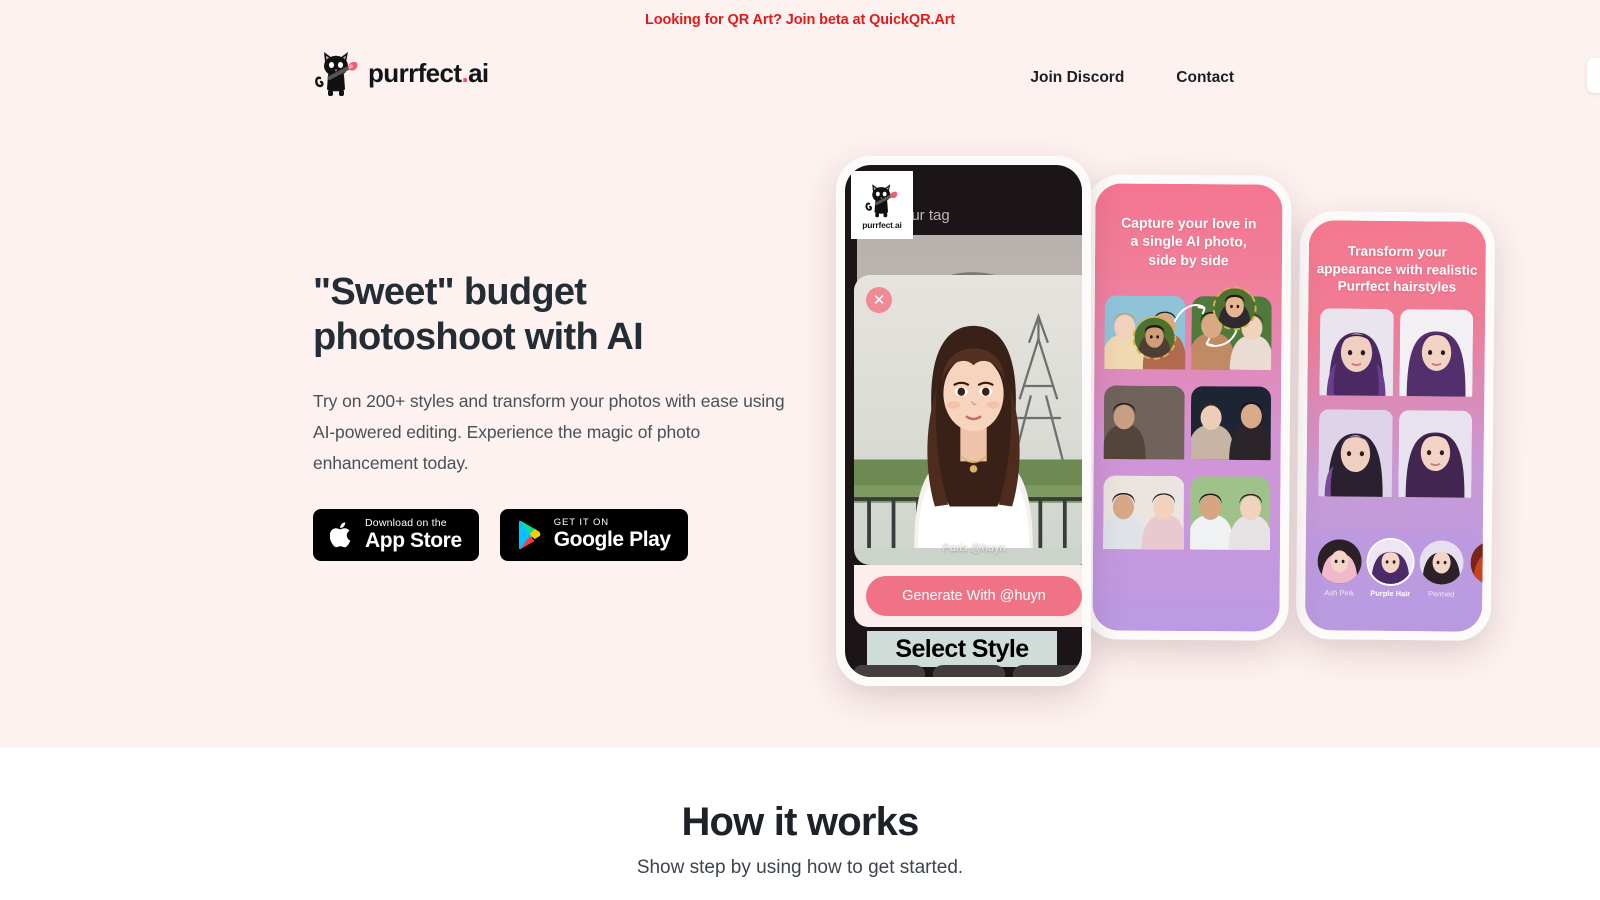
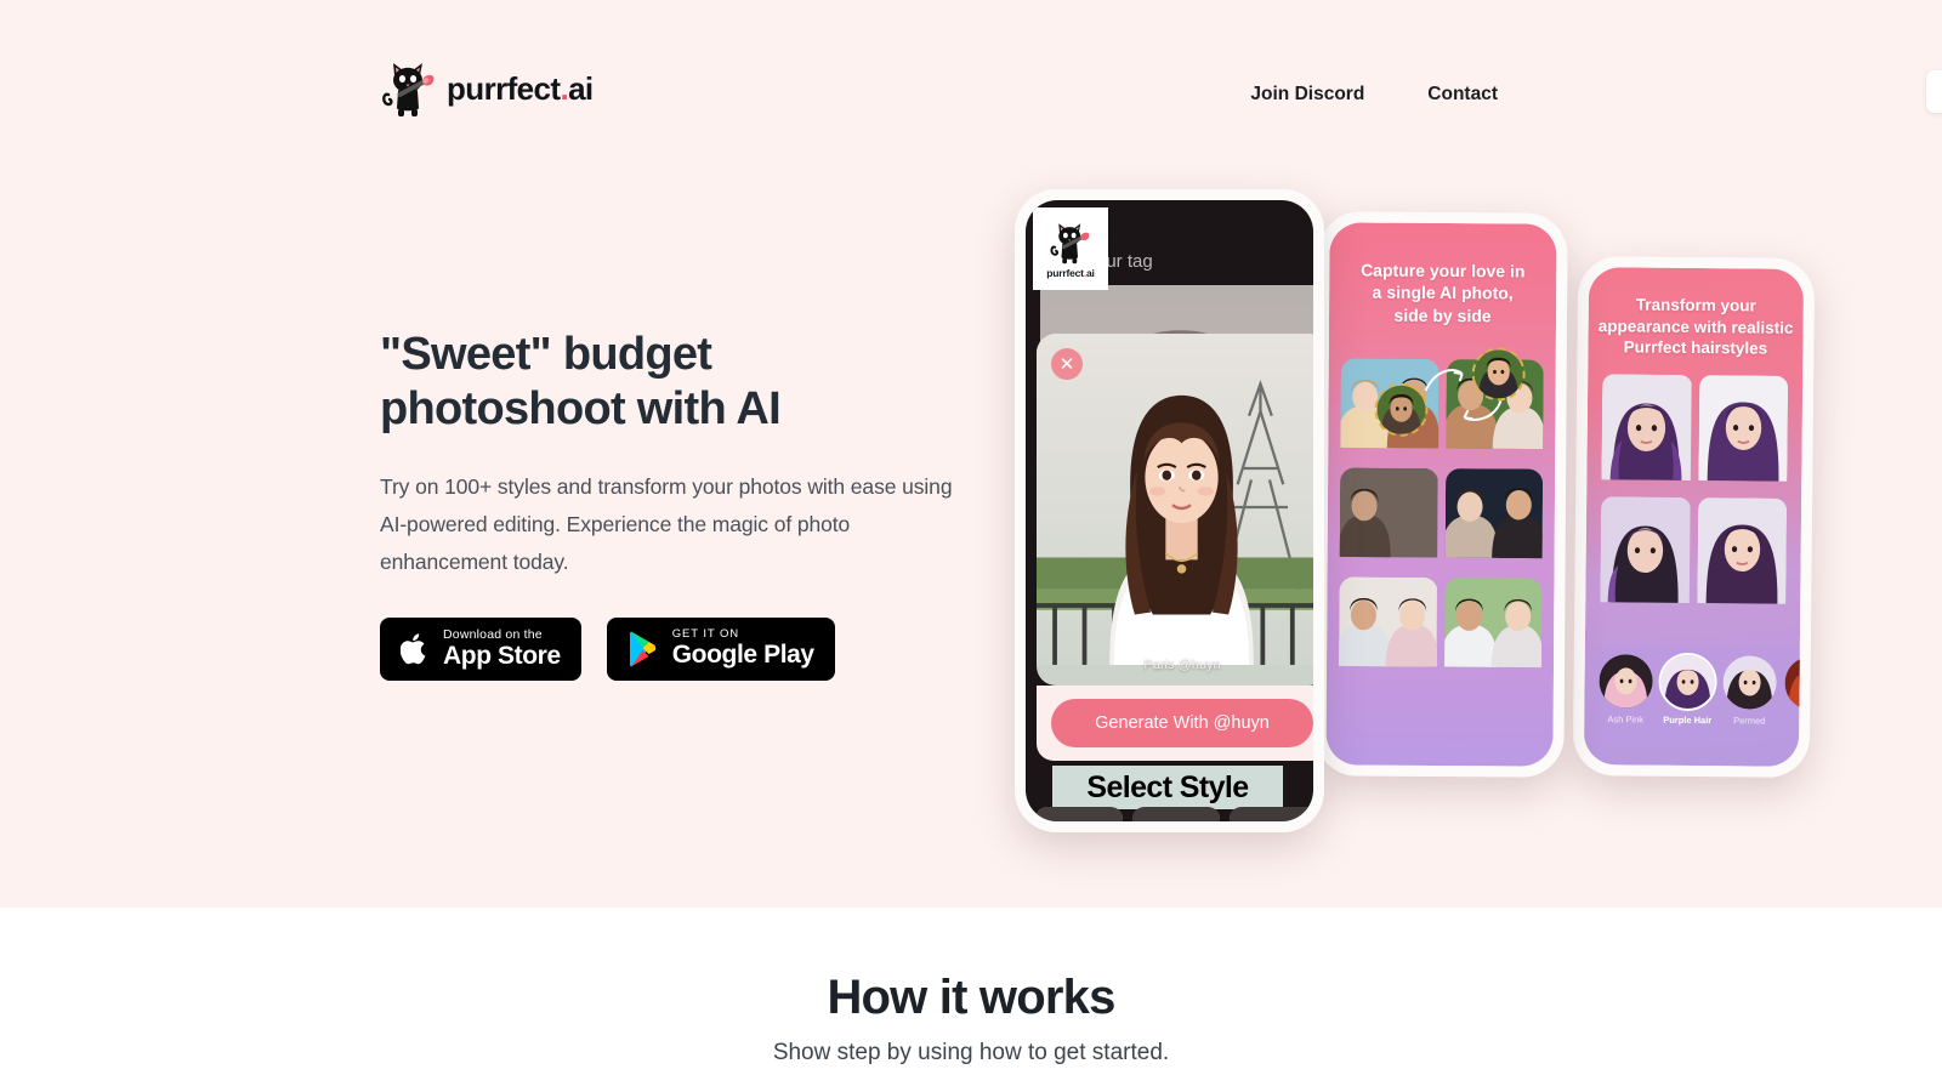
- Looking for QR Art? Join beta at QuickQR.Art
  purrfect.ai
  Join Discord
  Contact
  "Sweet" budget
  photoshoot with AI
- Try on 200+ styles and transform your photos with ease using AI-powered editing. Experience the magic of photo enhancement today.
+ Try on 100+ styles and transform your photos with ease using AI-powered editing. Experience the magic of photo enhancement today.
  Download on the
  App Store
  GET IT ON
  Google Play
  Transform your
  appearance with realistic
  Purrfect hairstyles
  Ash Pink
  Purple Hair
  Permed
  Capture your love in
  a single AI photo,
  side by side
  ur tag
  purrfect.ai
  ✕
  Paris @huyn
  Generate With @huyn
  Select Style
  How it works
  Show step by using how to get started.
